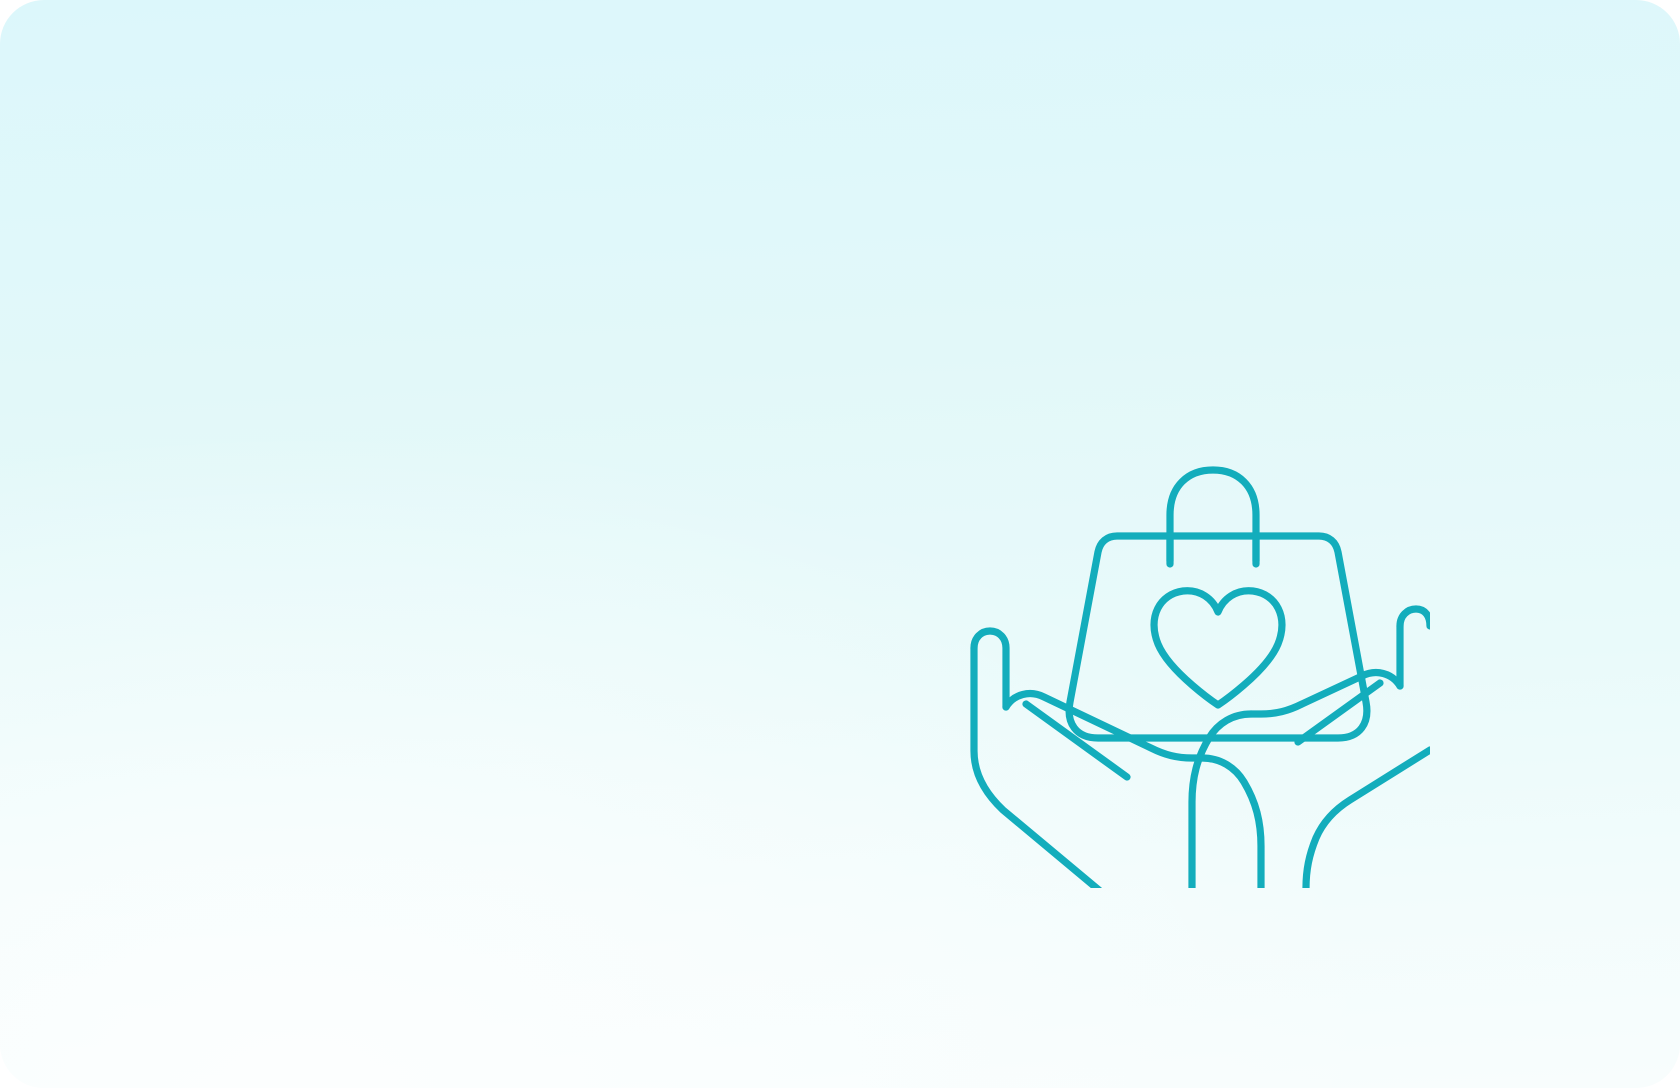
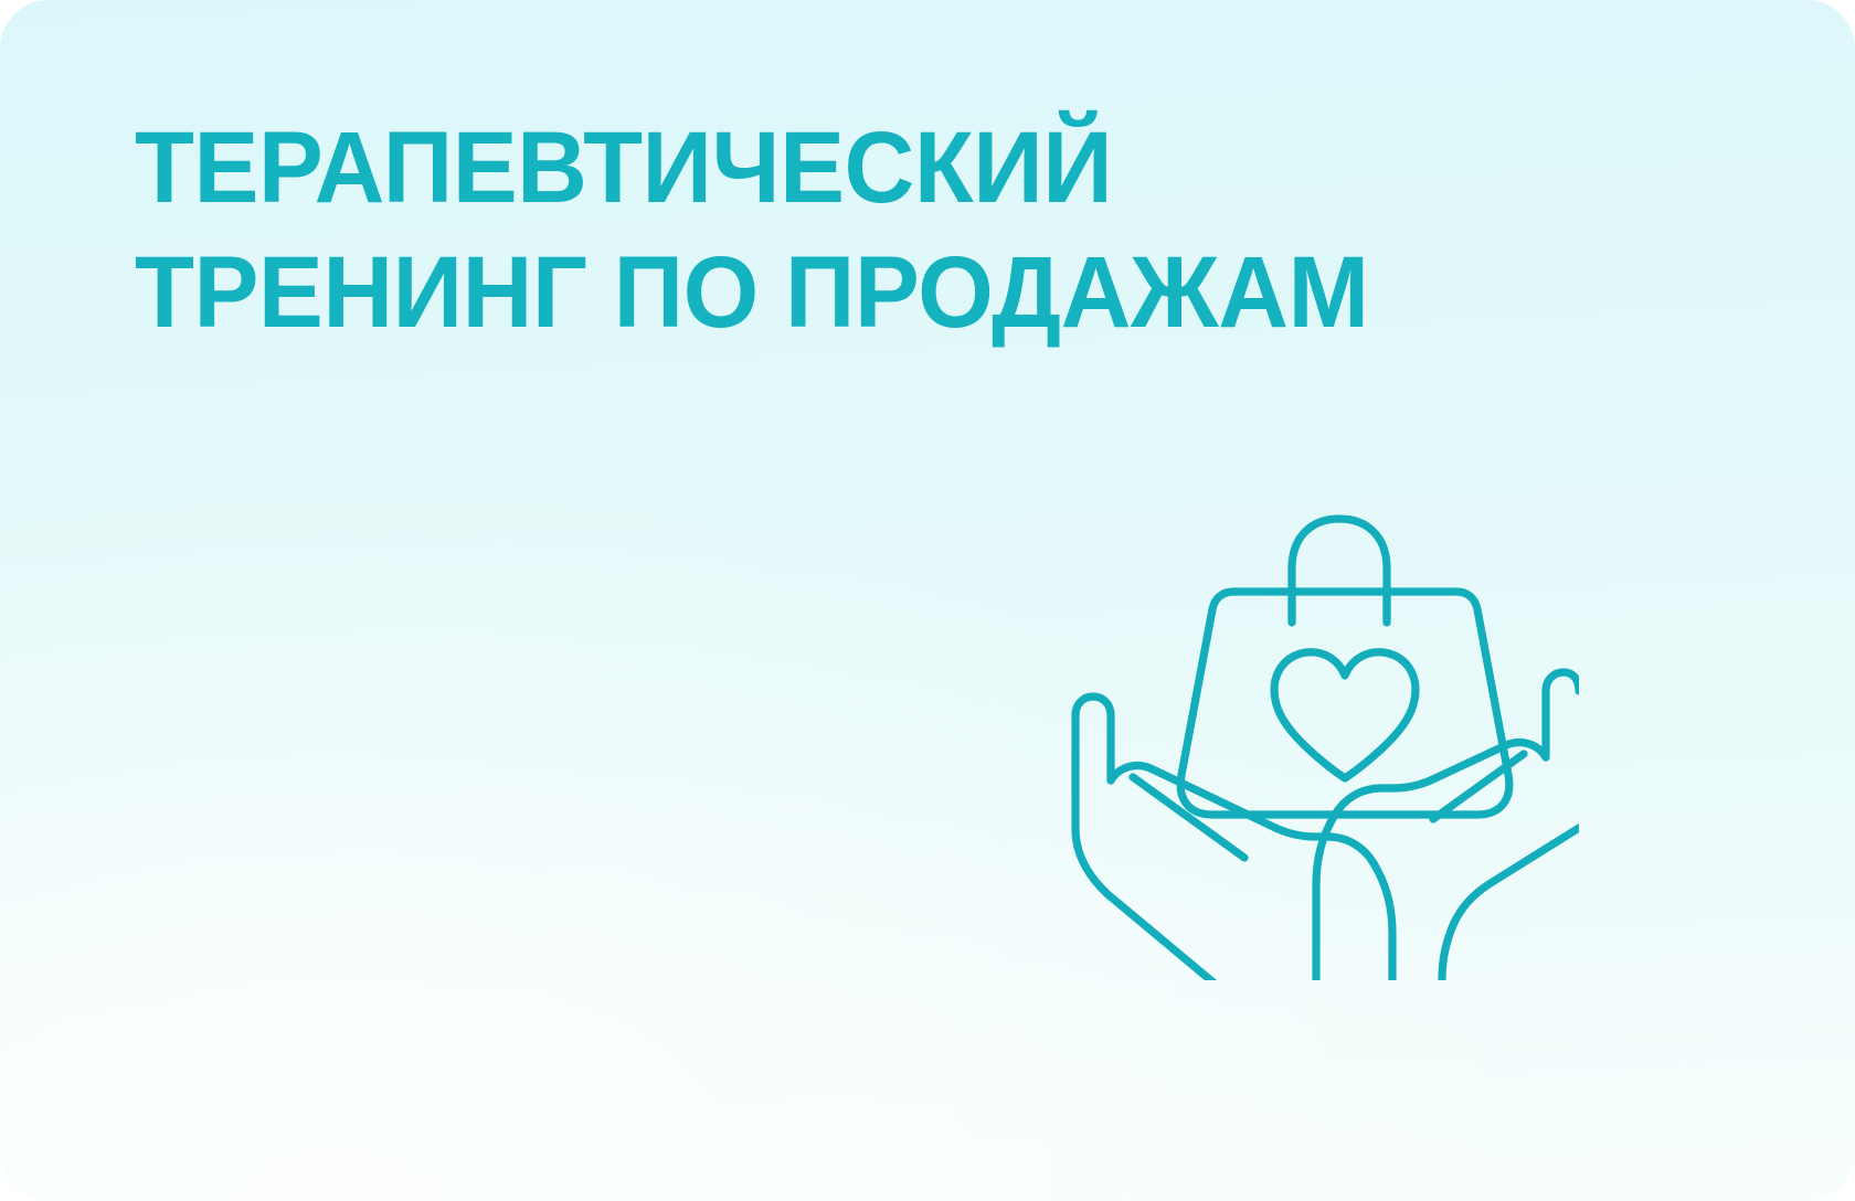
+ ТЕРАПЕВТИЧЕСКИЙ
+ ТРЕНИНГ ПО ПРОДАЖАМ
